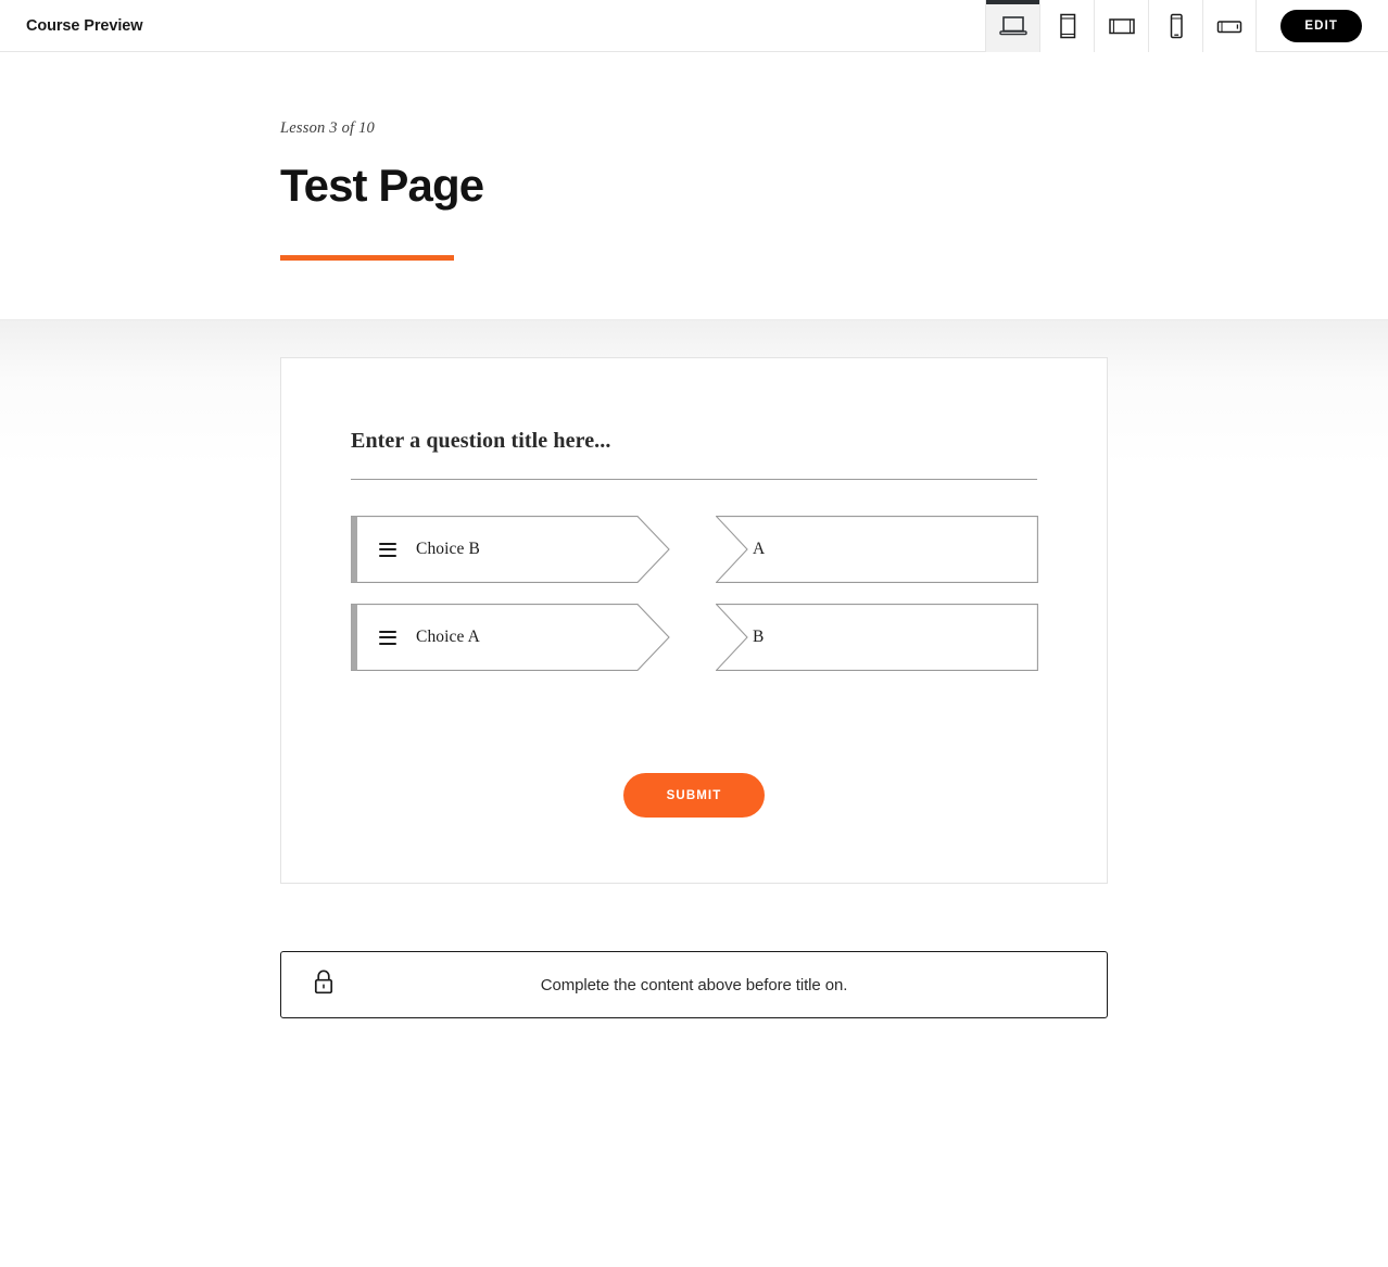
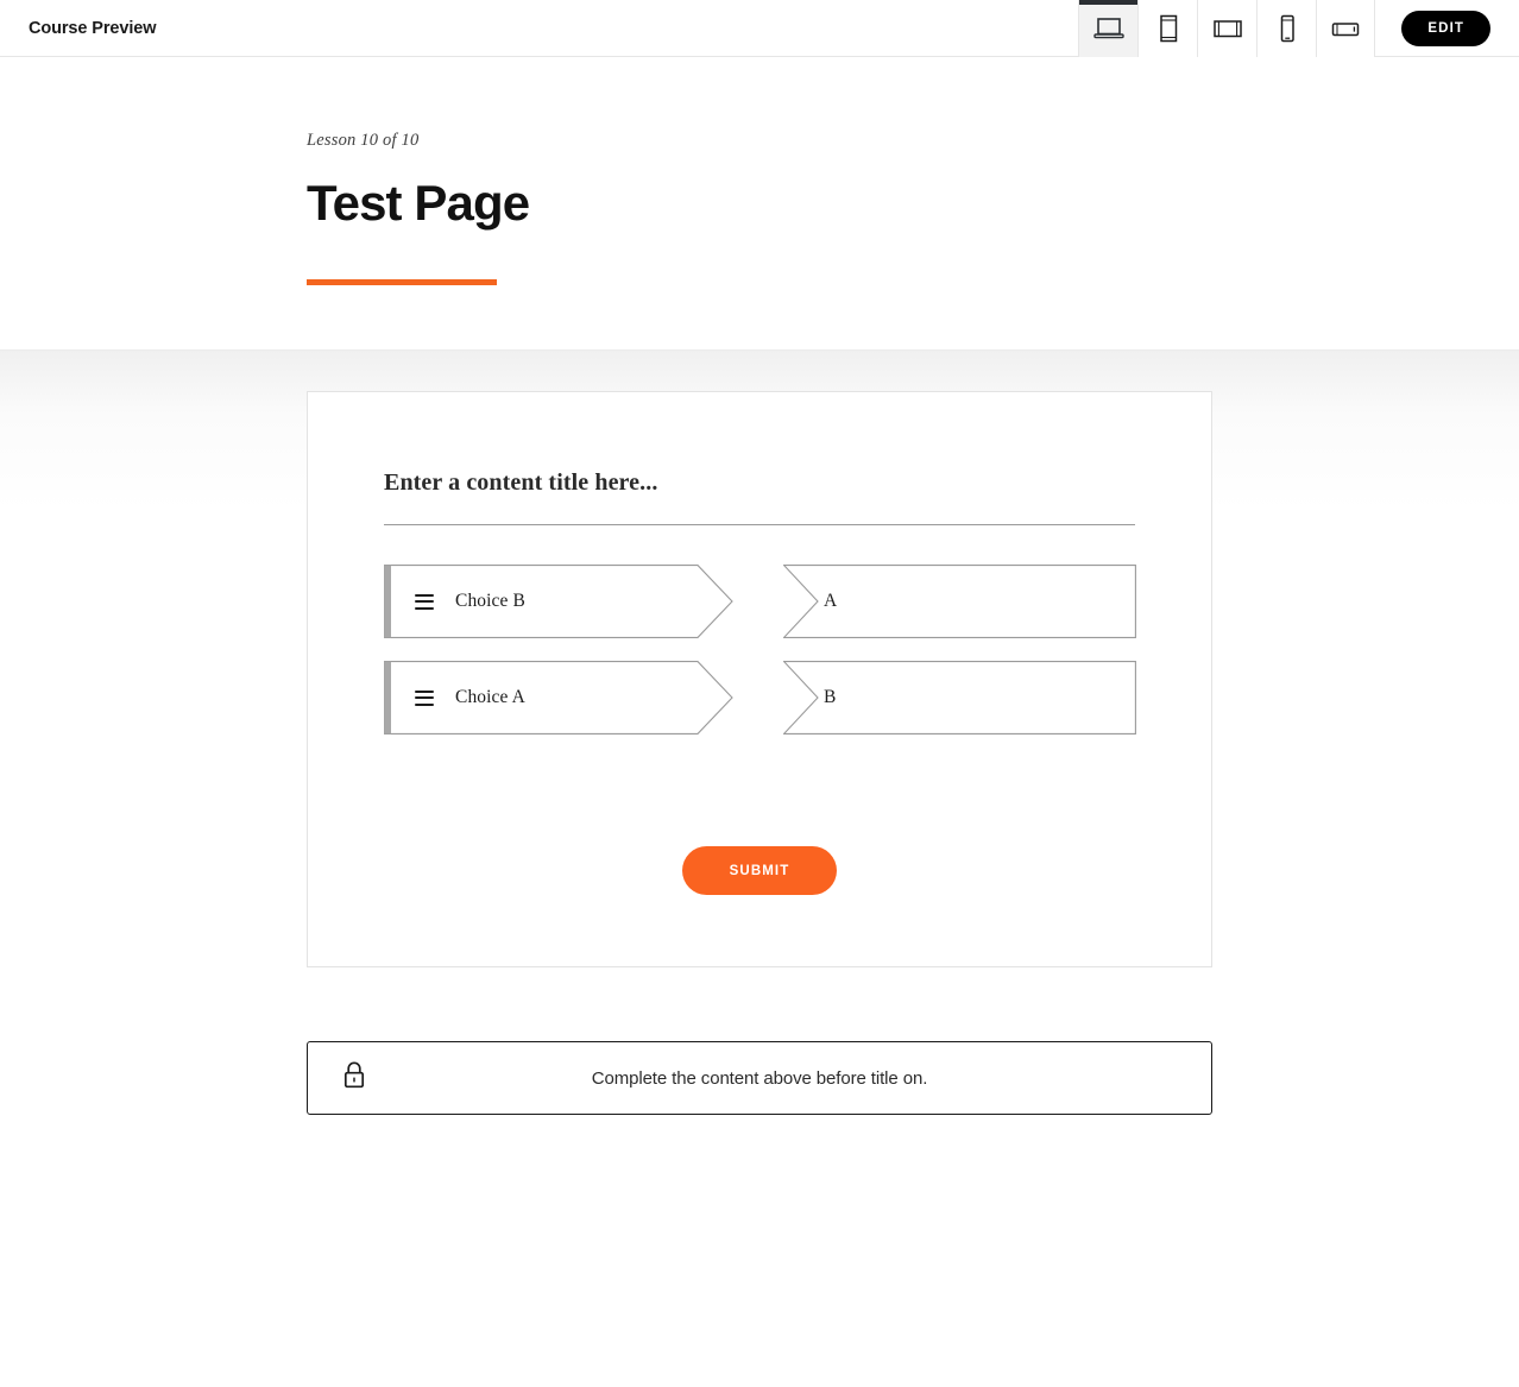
  Course Preview
  EDIT
- Lesson 3 of 10
+ Lesson 10 of 10
  Test Page
- Enter a question title here...
+ Enter a content title here...
  Choice B
  A
  Choice A
  B
  SUBMIT
  Complete the content above before title on.
